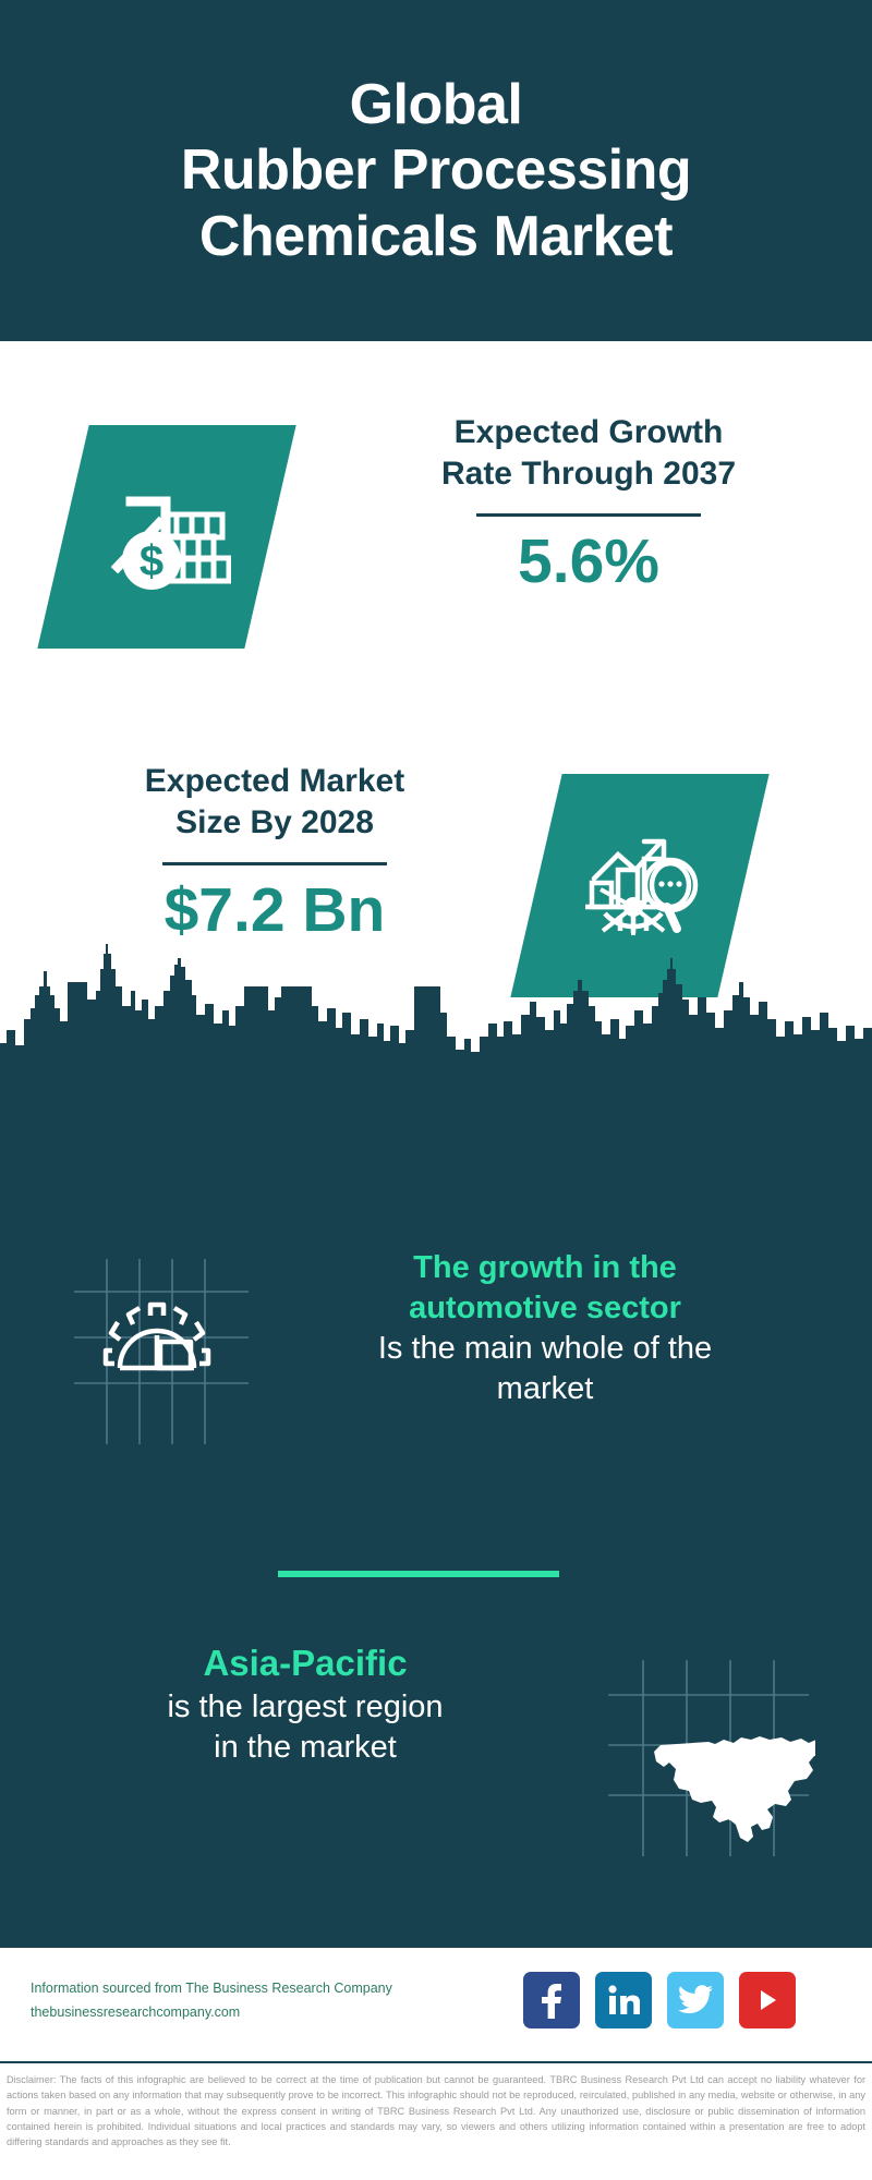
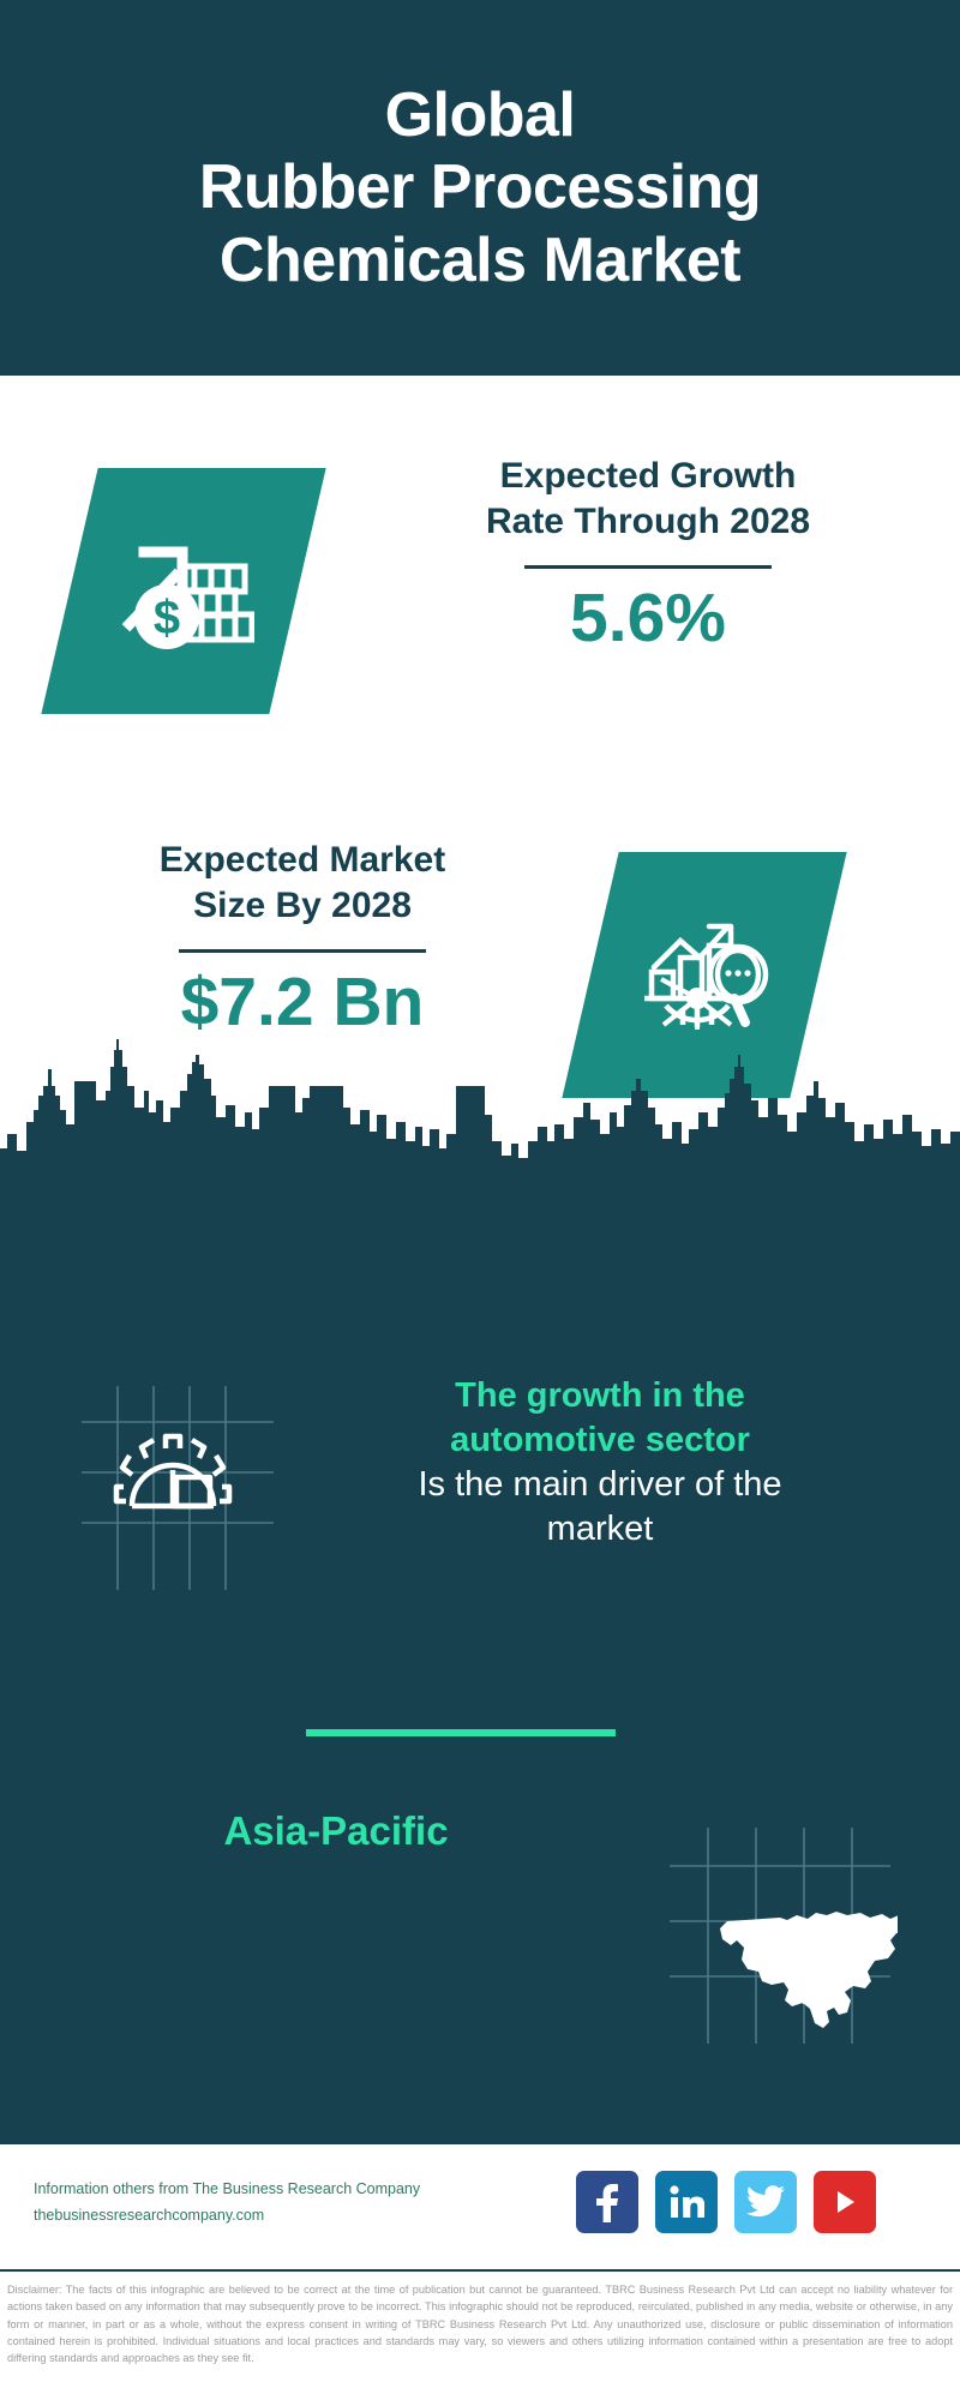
  Global
  Rubber Processing
  Chemicals Market
  Expected Growth
- Rate Through 2037
+ Rate Through 2028
  5.6%
  Expected Market
  Size By 2028
  $7.2 Bn
  The growth in the
  automotive sector
- Is the main whole of the
+ Is the main driver of the
  market
  Asia-Pacific
- is the largest region
- in the market
- Information sourced from The Business Research Company
+ Information others from The Business Research Company
  thebusinessresearchcompany.com
  Disclaimer: The facts of this infographic are believed to be correct at the time of publication but cannot be guaranteed. TBRC Business Research Pvt Ltd can accept no liability whatever for actions taken based on any information that may subsequently prove to be incorrect. This infographic should not be reproduced, reirculated, published in any media, website or otherwise, in any form or manner, in part or as a whole, without the express consent in writing of TBRC Business Research Pvt Ltd. Any unauthorized use, disclosure or public dissemination of information contained herein is prohibited. Individual situations and local practices and standards may vary, so viewers and others utilizing information contained within a presentation are free to adopt differing standards and approaches as they see fit.
